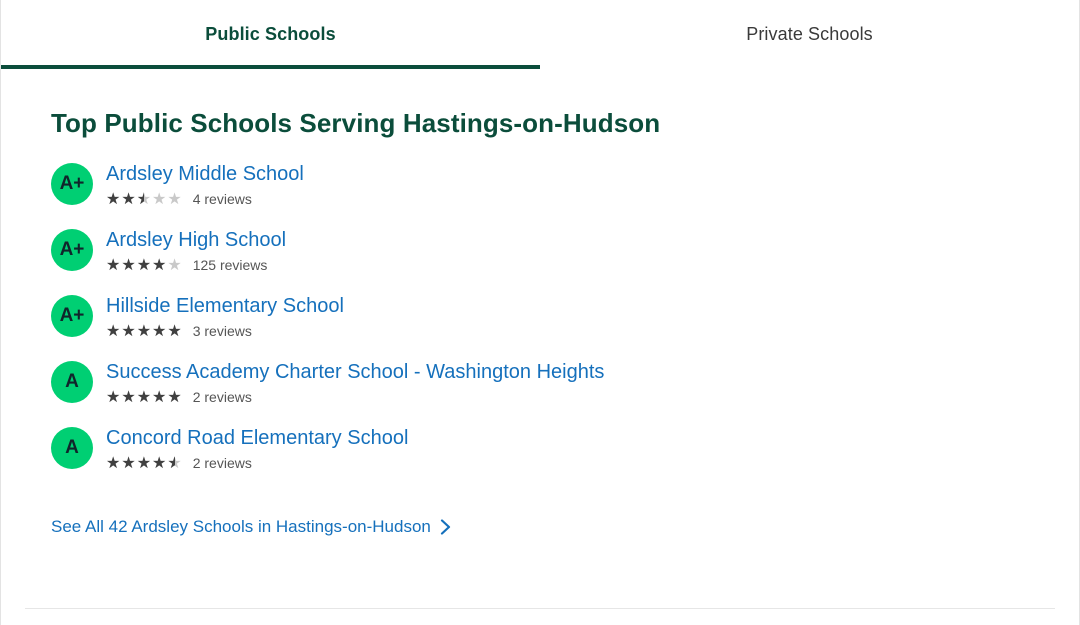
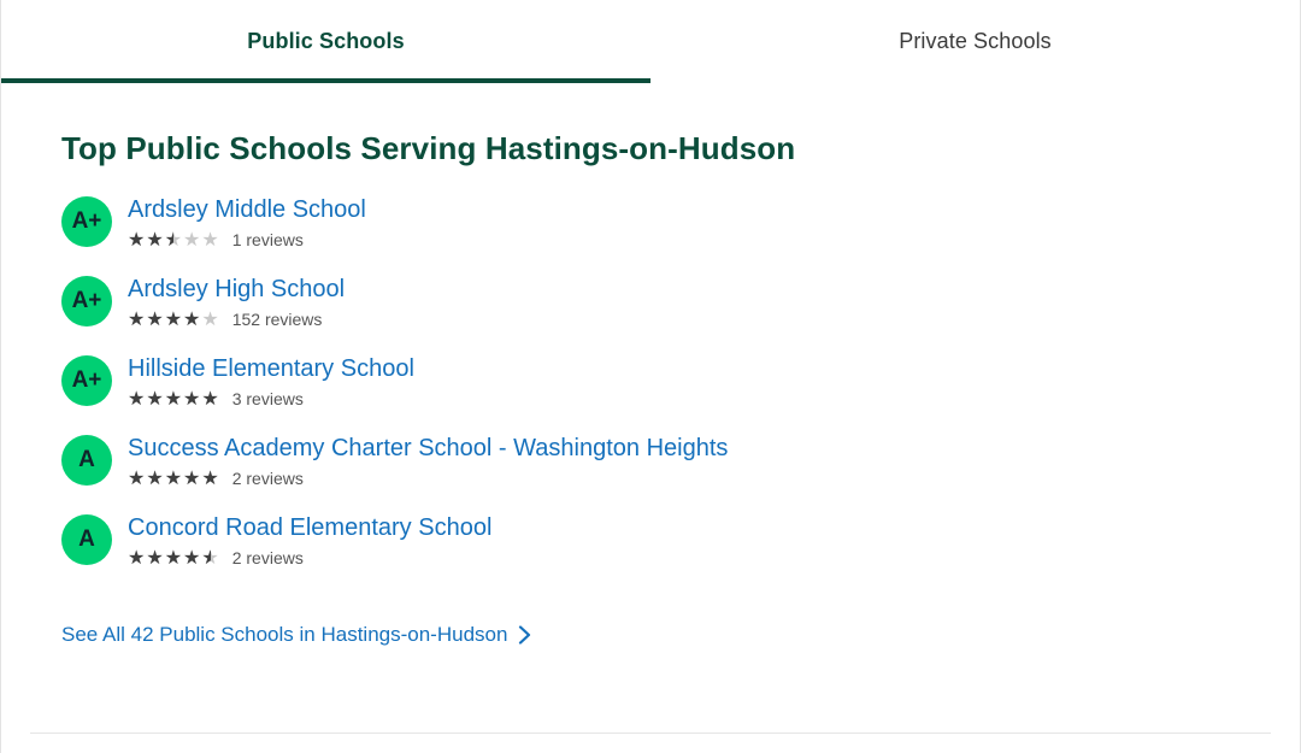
  Public Schools
  Private Schools
  Top Public Schools Serving Hastings-on-Hudson
  A+
  Ardsley Middle School
  ★★★★★
- 4 reviews
+ 1 reviews
  A+
  Ardsley High School
  ★★★★★
  ★★★★
- 125 reviews
+ 152 reviews
  A+
  Hillside Elementary School
  ★★★★★
  3 reviews
  A
  Success Academy Charter School - Washington Heights
  ★★★★★
  2 reviews
  A
  Concord Road Elementary School
  ★★★★★
  ★★★★
  2 reviews
- See All 42 Ardsley Schools in Hastings-on-Hudson
+ See All 42 Public Schools in Hastings-on-Hudson
